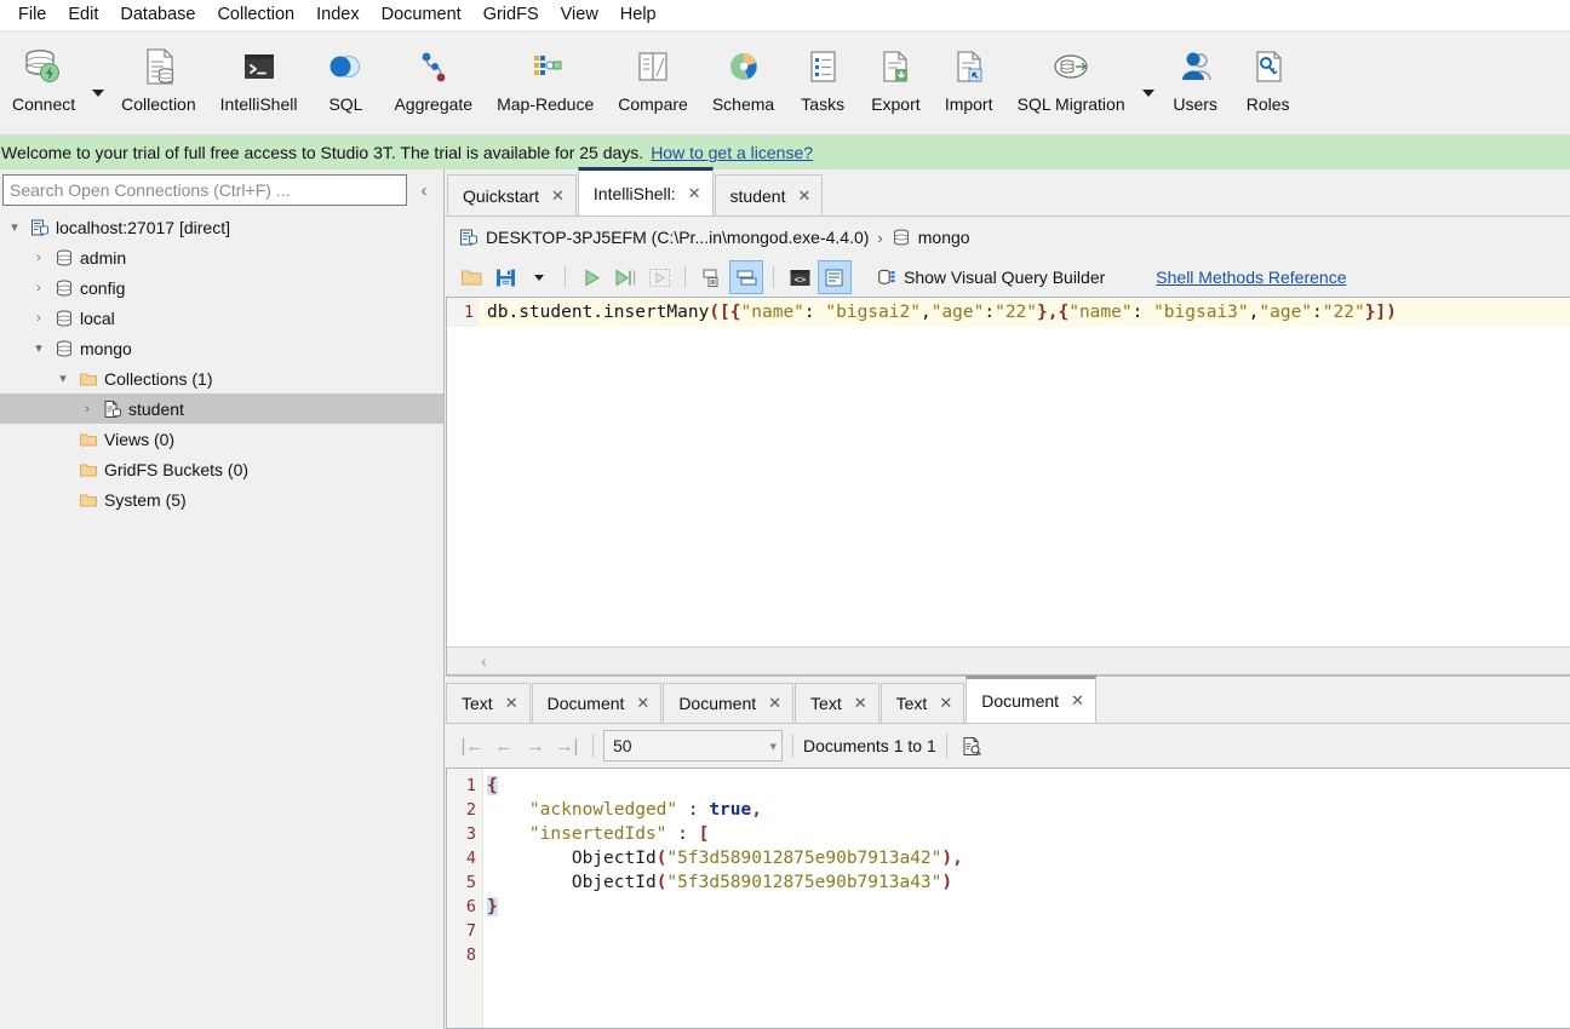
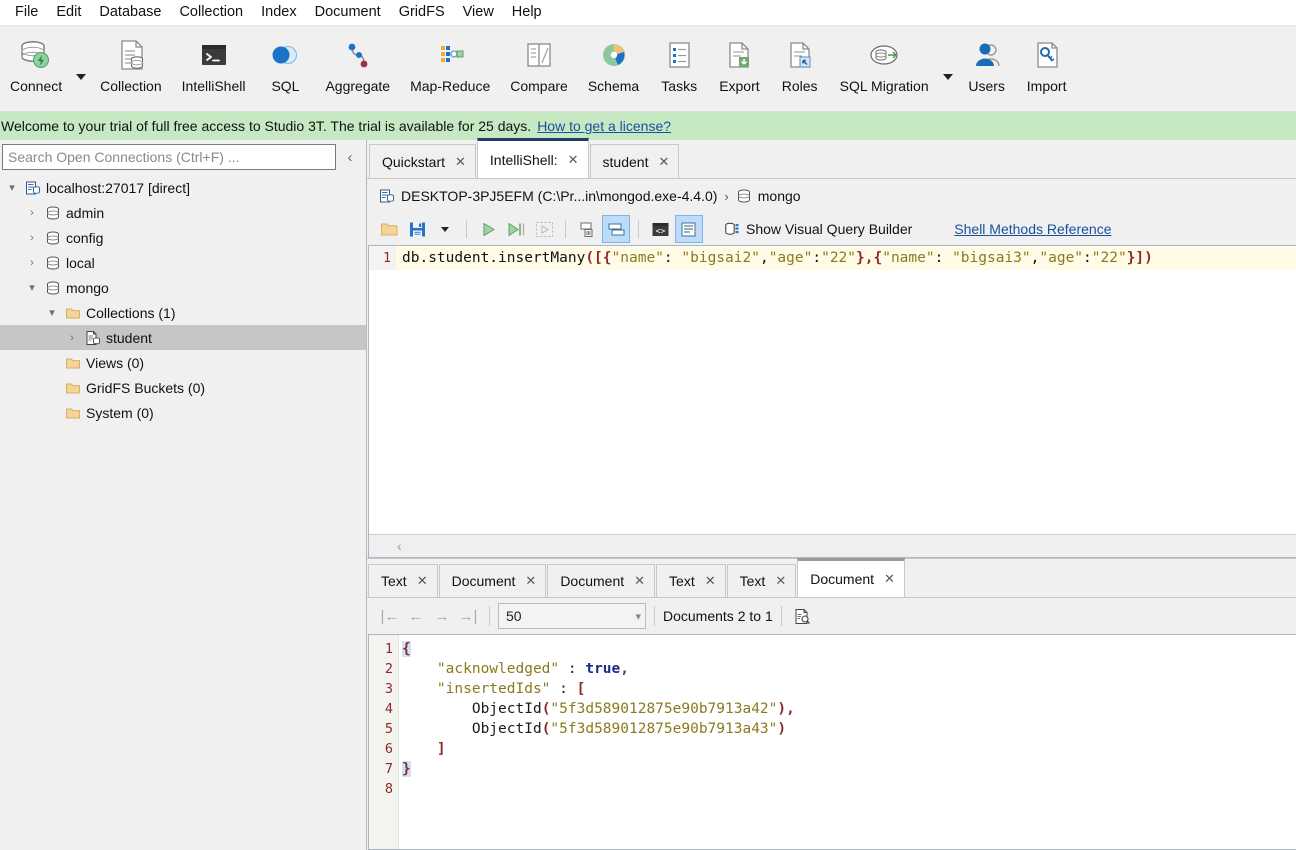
  File
  Edit
  Database
  Collection
  Index
  Document
  GridFS
  View
  Help
  Connect
  Collection
  IntelliShell
  SQL
  Aggregate
  Map-Reduce
  Compare
  Schema
  Tasks
  Export
- Import
+ Roles
  SQL Migration
  Users
- Roles
+ Import
  Welcome to your trial of full free access to Studio 3T. The trial is available for 25 days.
  How to get a license?
  Search Open Connections (Ctrl+F) ...
  ‹
  ▾
  localhost:27017 [direct]
  ›
  admin
  ›
  config
  ›
  local
  ▾
  mongo
  ▾
  Collections (1)
  ›
  student
  Views (0)
  GridFS Buckets (0)
- System (5)
+ System (0)
  Quickstart
  ✕
  IntelliShell:
  ✕
  student
  ✕
  DESKTOP-3PJ5EFM (C:\Pr...in\mongod.exe-4.4.0)
  ›
  mongo
  <>
  Show Visual Query Builder
  Shell Methods Reference
  1
  db.student.insertMany([{"name": "bigsai2","age":"22"},{"name": "bigsai3","age":"22"}])
  ‹
  Text
  ✕
  Document
  ✕
  Document
  ✕
  Text
  ✕
  Text
  ✕
  Document
  ✕
  |←
  ←
  →
  →|
  50
  ▾
- Documents 1 to 1
+ Documents 2 to 1
  1
  2
  3
  4
  5
  6
  7
  8
  {
  "acknowledged" : true,
  "insertedIds" : [
  ObjectId("5f3d589012875e90b7913a42"),
  ObjectId("5f3d589012875e90b7913a43")
+ ]
  }
